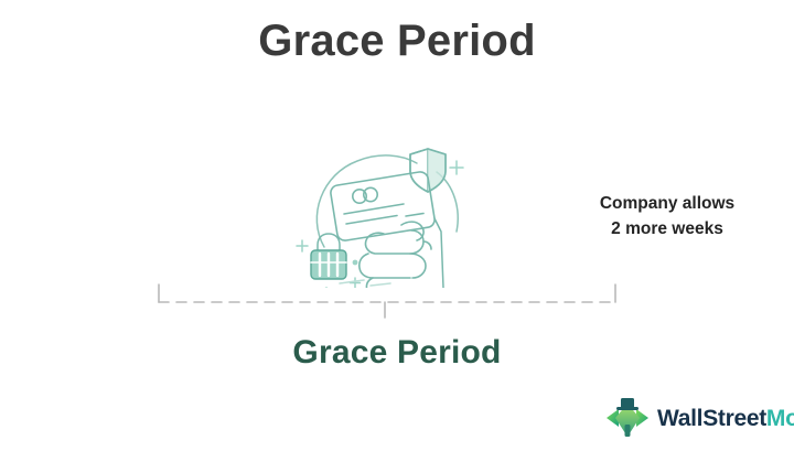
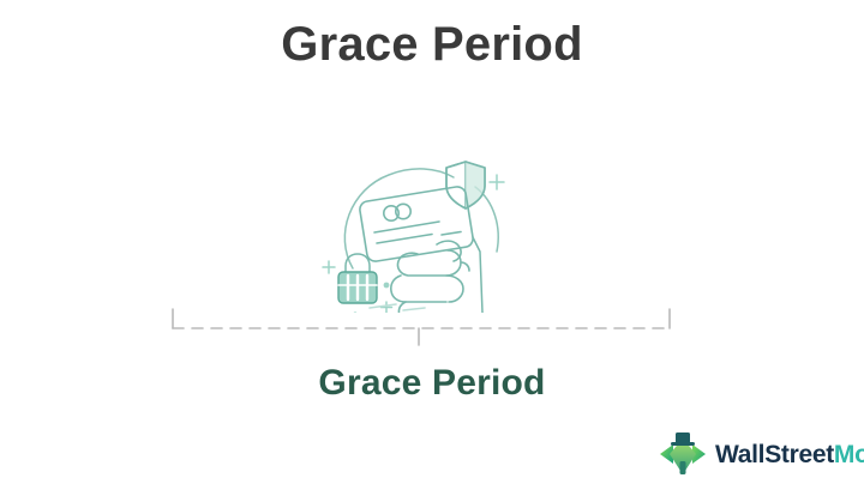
  Grace Period
- Company allows
- 2 more weeks
  Grace Period
  WallStreetMo
